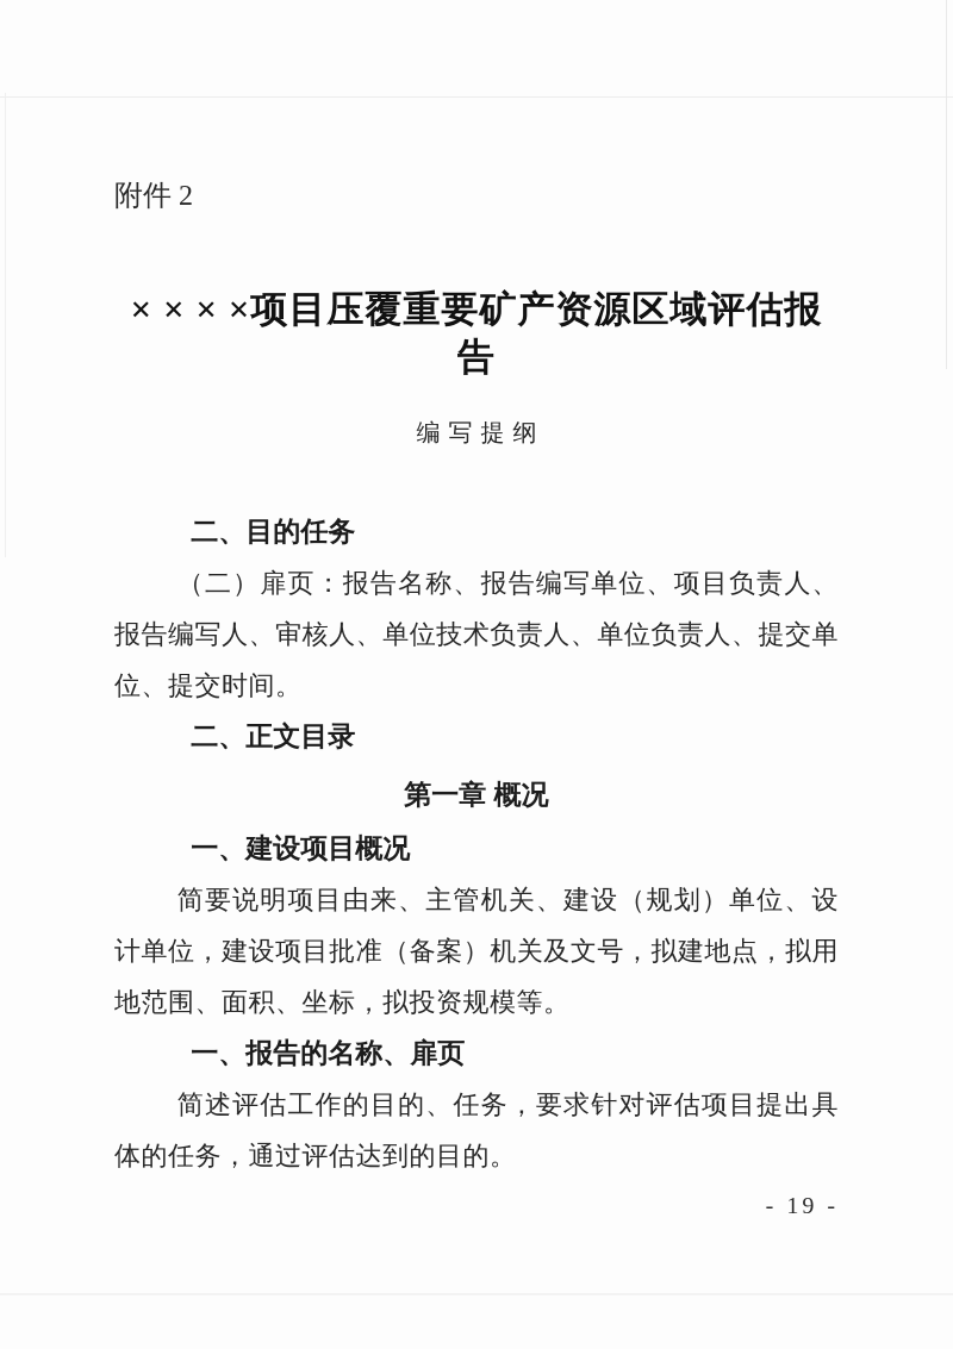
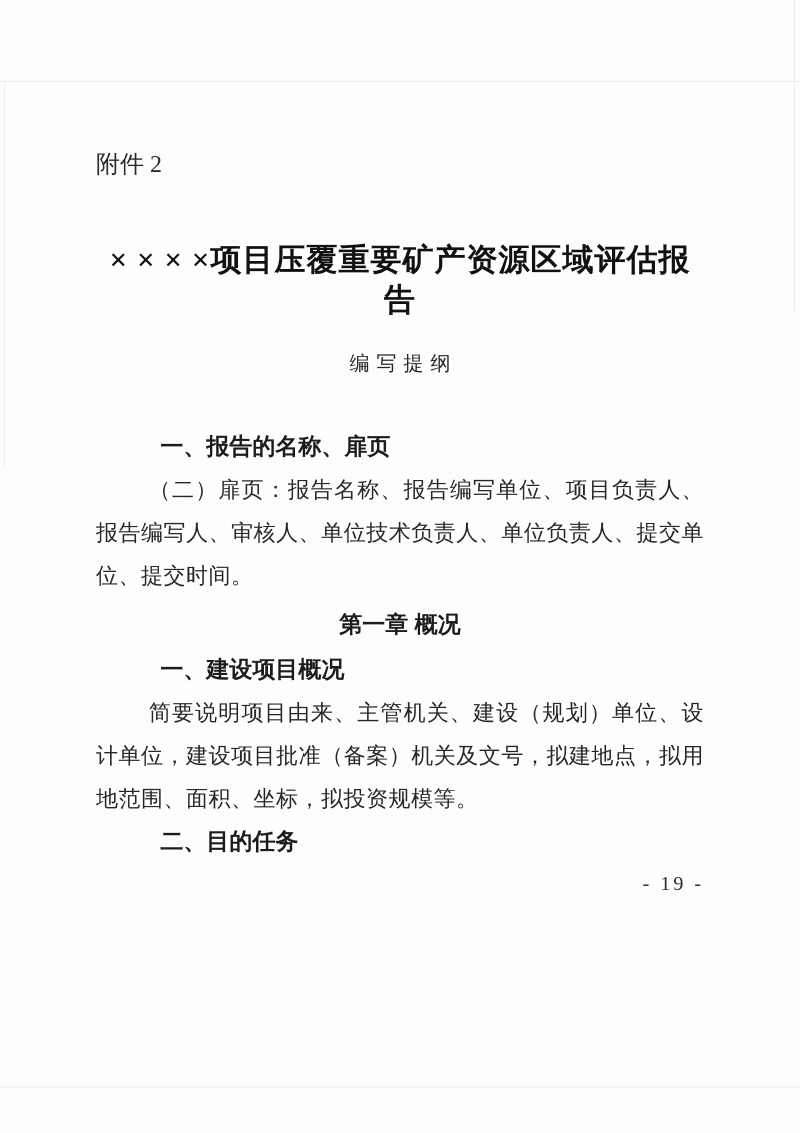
  附件 2
  × × × ×项目压覆重要矿产资源区域评估报告
  编写提纲
- 二、目的任务
+ 一、报告的名称、扉页
  （二）扉页：报告名称、报告编写单位、项目负责人、报告编写人、审核人、单位技术负责人、单位负责人、提交单位、提交时间。
- 二、正文目录
  第一章 概况
  一、建设项目概况
  简要说明项目由来、主管机关、建设（规划）单位、设计单位，建设项目批准（备案）机关及文号，拟建地点，拟用地范围、面积、坐标，拟投资规模等。
- 一、报告的名称、扉页
+ 二、目的任务
- 简述评估工作的目的、任务，要求针对评估项目提出具体的任务，通过评估达到的目的。
  - 19 -
